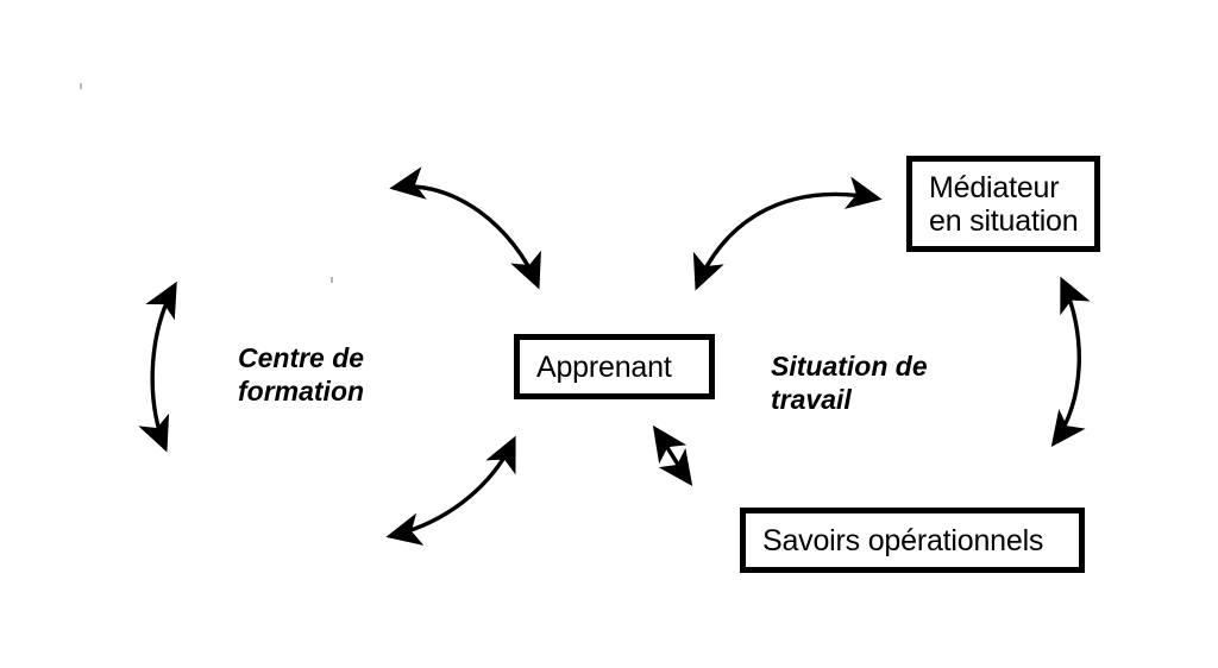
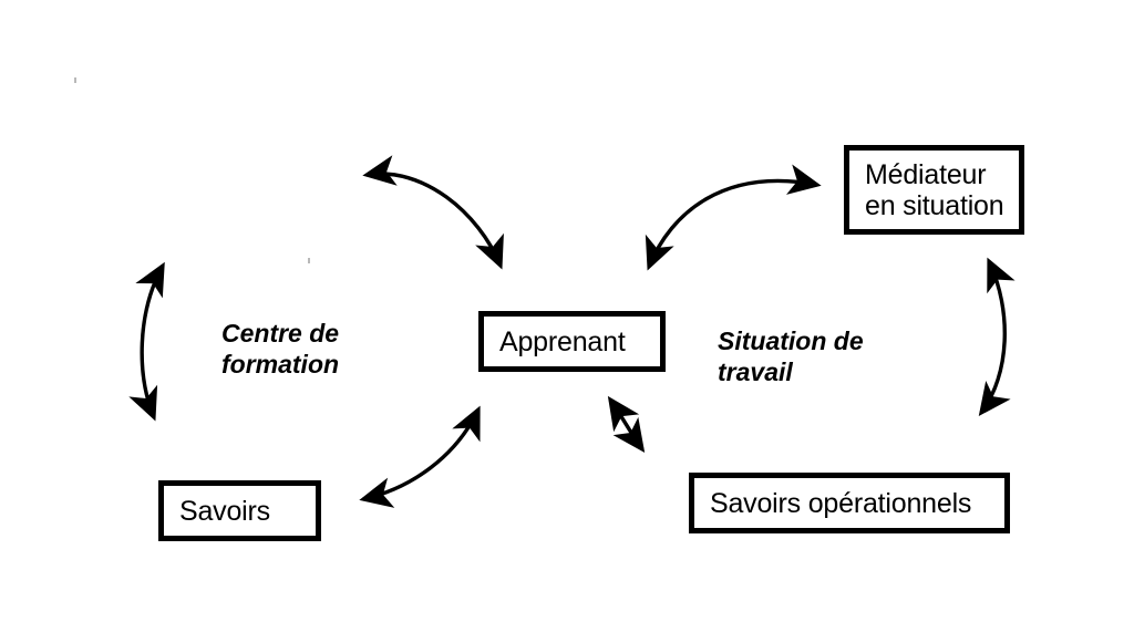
  Médiateur
  en situation
  Apprenant
+ Savoirs
  Savoirs opérationnels
  Centre de
  formation
  Situation de
  travail
